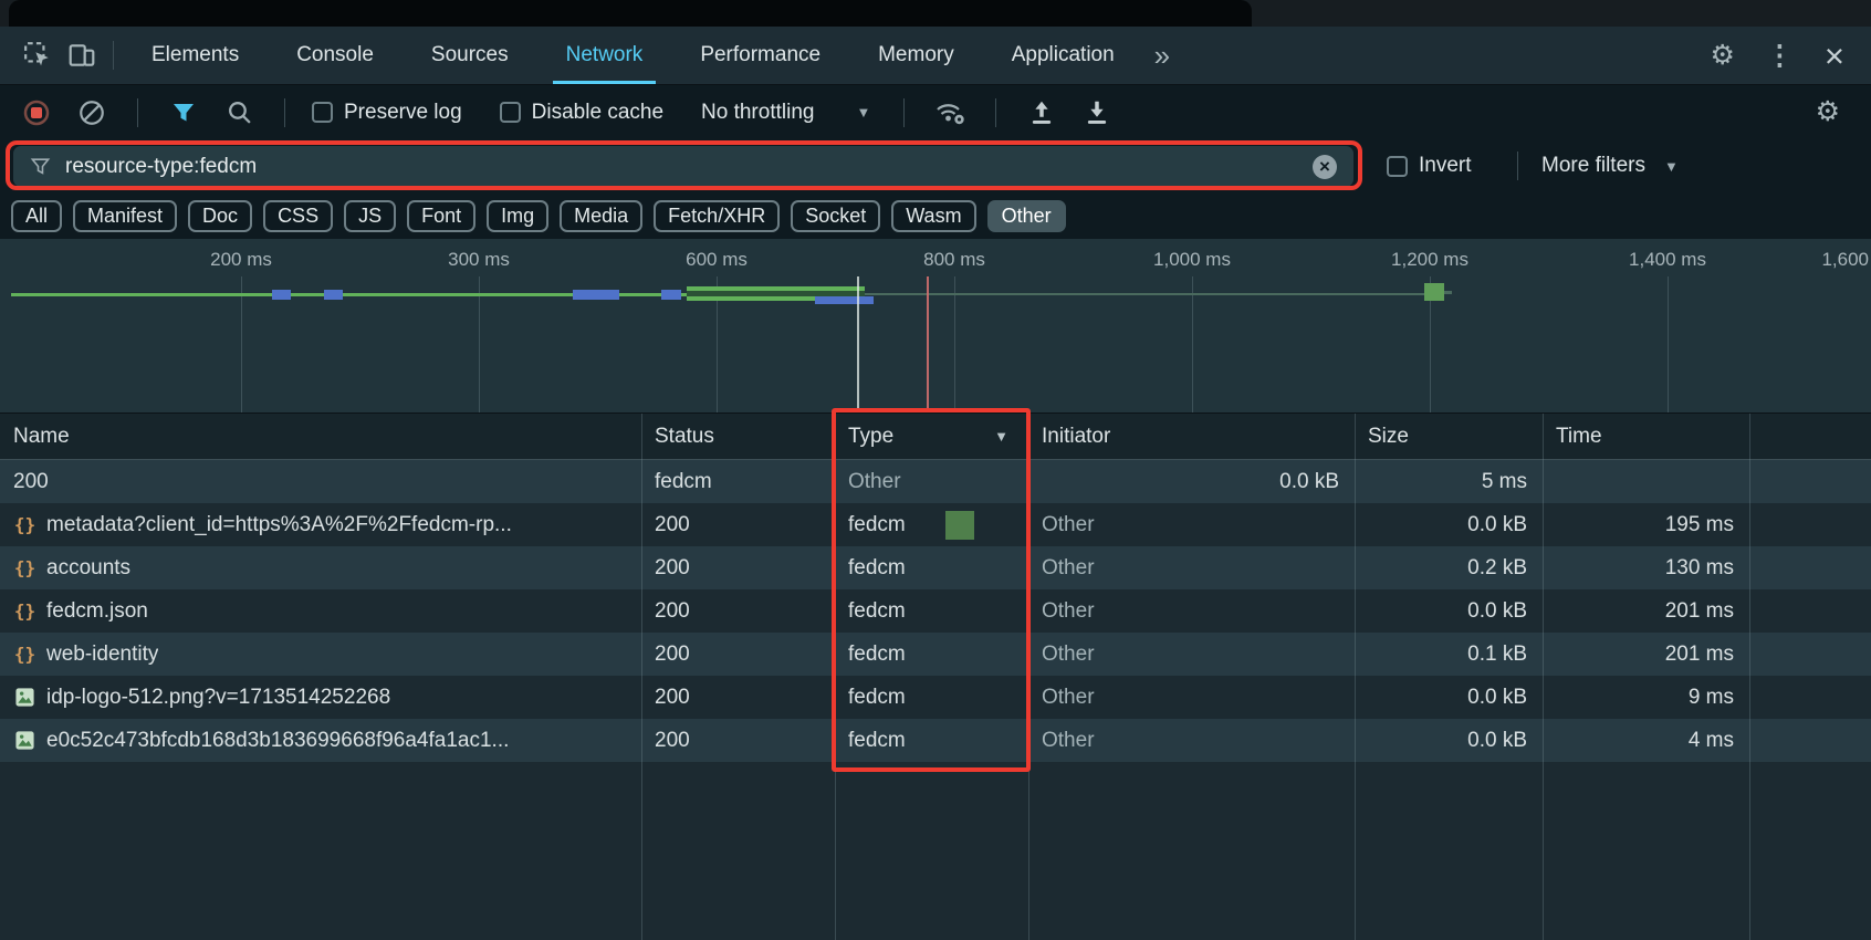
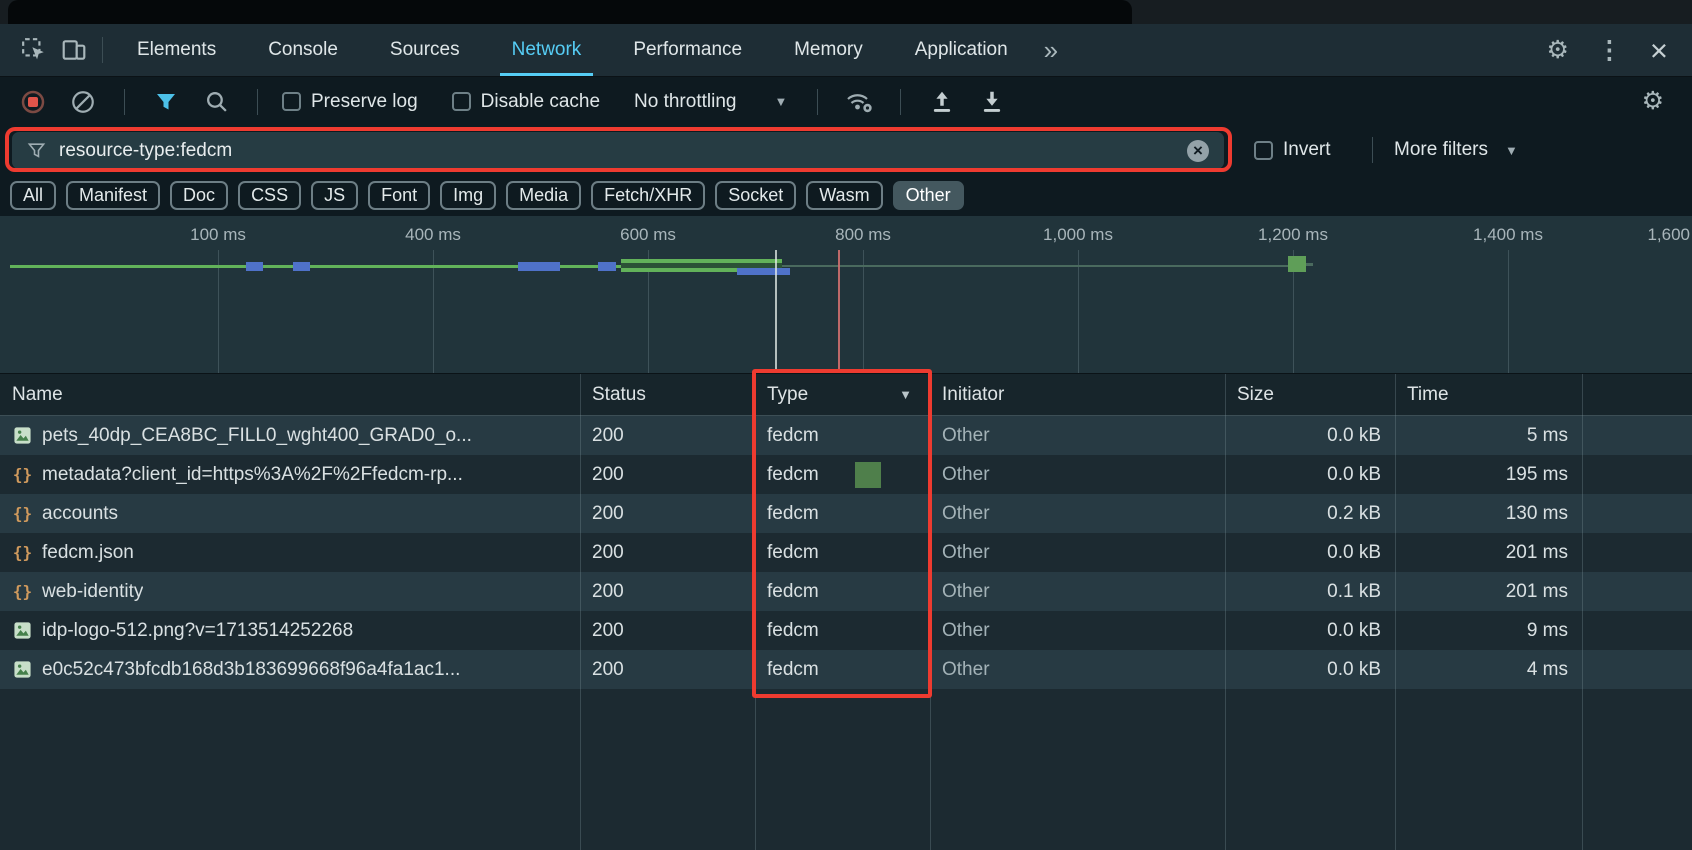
  Elements
  Console
  Sources
  Network
  Performance
  Memory
  Application
  »
  ⚙
  ⋮
  ×
  Preserve log
  Disable cache
  No throttling
  ▼
  ⚙
  resource-type:fedcm
  ×
  Invert
  More filters
  ▼
  All
  Manifest
  Doc
  CSS
  JS
  Font
  Img
  Media
  Fetch/XHR
  Socket
  Wasm
  Other
- 200 ms
+ 100 ms
- 300 ms
+ 400 ms
  600 ms
  800 ms
  1,000 ms
  1,200 ms
  1,400 ms
  1,600
  Name
  Status
  Type
  ▼
  Initiator
  Size
  Time
+ pets_40dp_CEA8BC_FILL0_wght400_GRAD0_o...
  200
  fedcm
  Other
  0.0 kB
  5 ms
  metadata?client_id=https%3A%2F%2Ffedcm-rp...
  200
  fedcm
  Other
  0.0 kB
  195 ms
  accounts
  200
  fedcm
  Other
  0.2 kB
  130 ms
  fedcm.json
  200
  fedcm
  Other
  0.0 kB
  201 ms
  web-identity
  200
  fedcm
  Other
  0.1 kB
  201 ms
  idp-logo-512.png?v=1713514252268
  200
  fedcm
  Other
  0.0 kB
  9 ms
  e0c52c473bfcdb168d3b183699668f96a4fa1ac1...
  200
  fedcm
  Other
  0.0 kB
  4 ms
